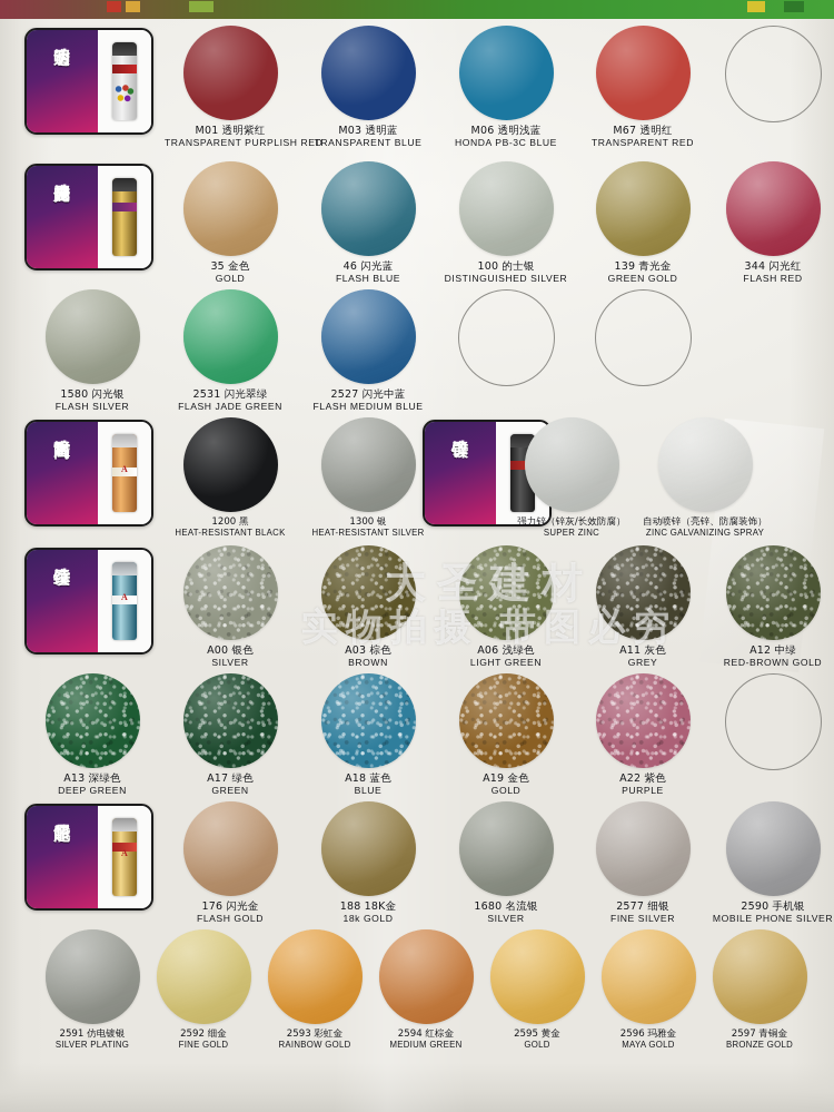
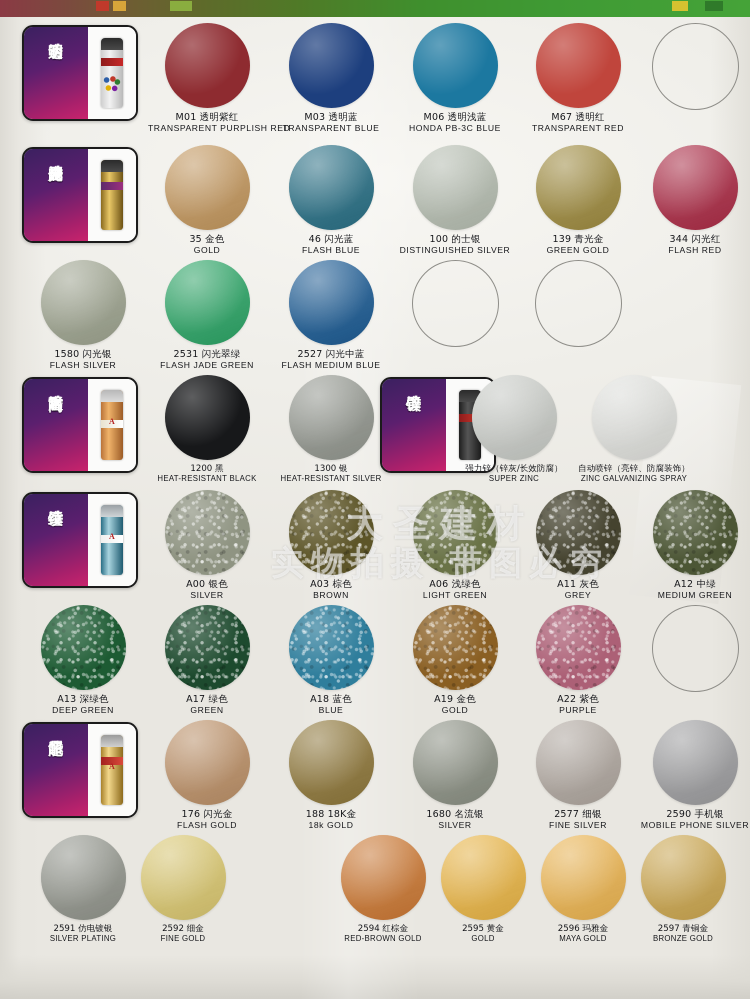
  M01 透明紫红
  TRANSPARENT PURPLISH
  M03 透明蓝
  TRANSPARENT BLUE
  M06 透明浅蓝
  HONDA PB-3C BLUE
  M67 透明红
  TRANSPARENT RED
  35 金色
  GOLD
  46 闪光蓝
  FLASH BLUE
  100 的士银
  DISTINGUISHED SILVER
  139 青光金
  GREEN GOLD
  344 闪光红
  FLASH RED
  1580 闪光银
  FLASH SILVER
  2531 闪光翠绿
  FLASH JADE GREEN
  2527 闪光中蓝
  FLASH MEDIUM BLUE
  A
  1200 黑
  HEAT-RESISTANT BLACK
  1300 银
  HEAT-RESISTANT SILVER
  强力锌（锌灰/长效防腐）
  SUPER ZINC
  自动喷锌（亮锌、防腐装饰）
  ZINC GALVANIZING SPRAY
  A
  A00 银色
  SILVER
  A03 棕色
  BROWN
  A06 浅绿色
  LIGHT GREEN
  A11 灰色
  GREY
  A12 中绿
- RED-BROWN GOLD
+ MEDIUM GREEN
  A13 深绿色
  DEEP GREEN
  A17 绿色
  GREEN
  A18 蓝色
  BLUE
  A19 金色
  GOLD
  A22 紫色
  PURPLE
  A
  176 闪光金
  FLASH GOLD
  188 18K金
  18k GOLD
  1680 名流银
  SILVER
  2577 细银
  FINE SILVER
  2590 手机银
  MOBILE PHONE SILVER
  2591 仿电镀银
  SILVER PLATING
  2592 细金
  FINE GOLD
- 2593 彩虹金
- RAINBOW GOLD
  2594 红棕金
- MEDIUM GREEN
+ RED-BROWN GOLD
  2595 黄金
  GOLD
  2596 玛雅金
  MAYA GOLD
  2597 青铜金
  BRONZE GOLD
  大圣建材
  实物拍摄 带图必穷
